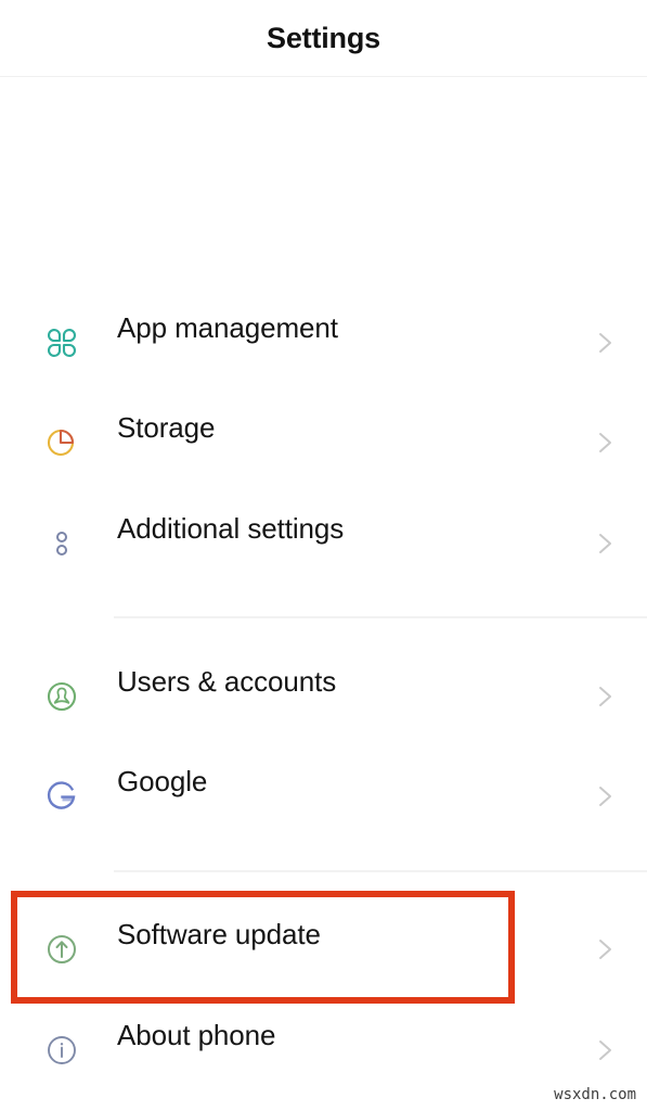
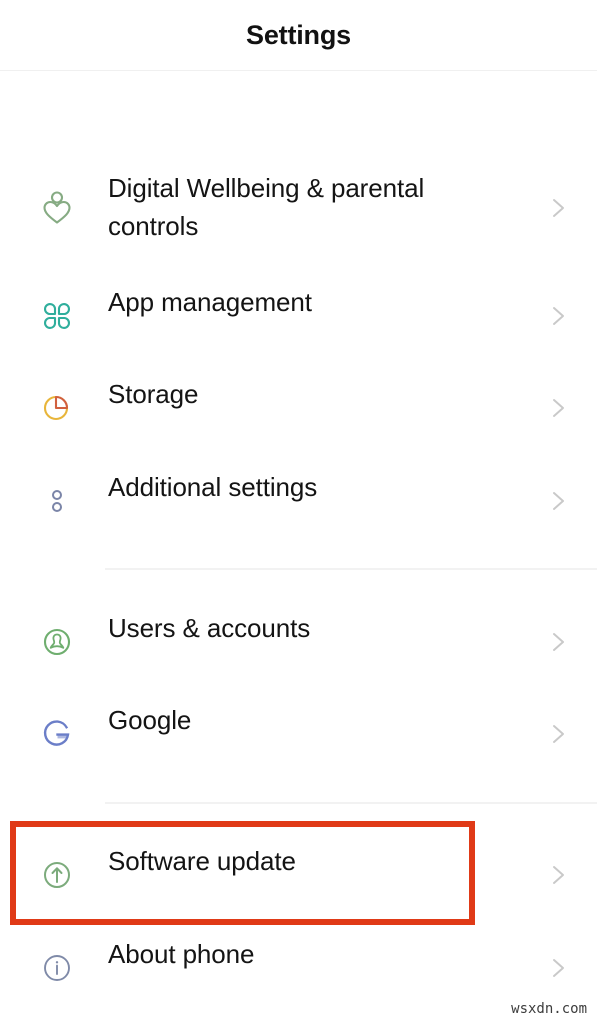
  Settings
+ Digital Wellbeing & parental
+ controls
  App management
  Storage
  Additional settings
  Users & accounts
  Google
  Software update
  About phone
  wsxdn.com
